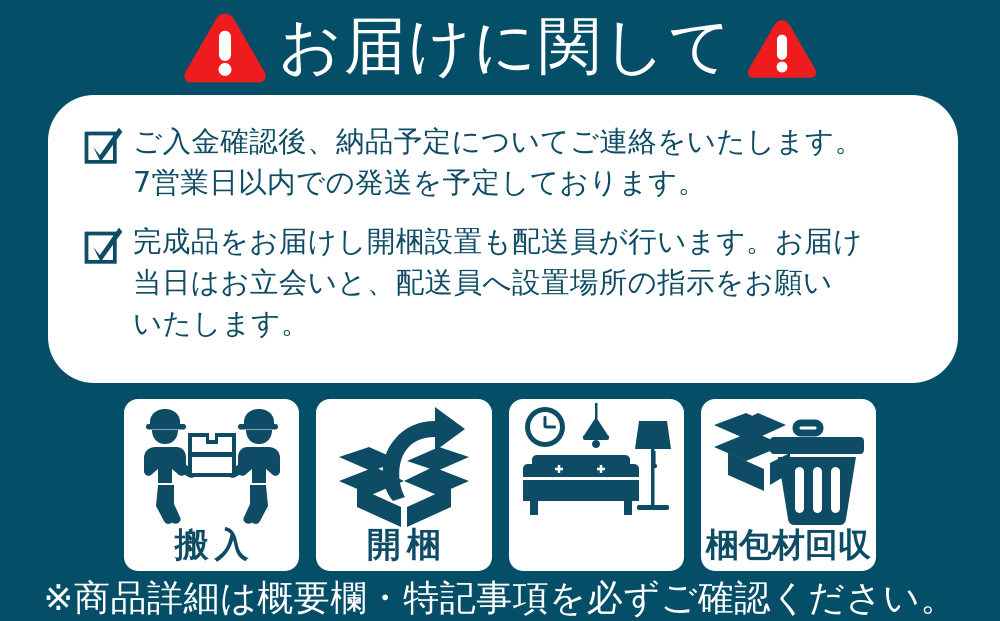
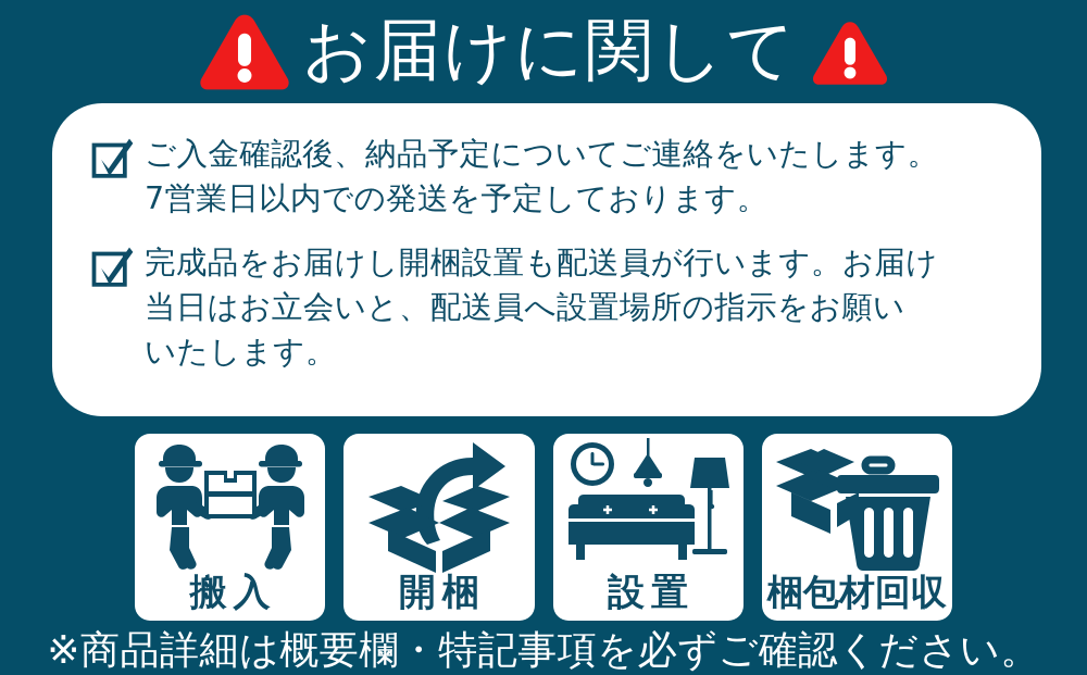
  お届けに関して
  ご入金確認後、納品予定についてご連絡をいたします。
  7営業日以内での発送を予定しております。
  完成品をお届けし開梱設置も配送員が行います。お届け
  当日はお立会いと、配送員へ設置場所の指示をお願い
  いたします。
  搬入
  開梱
+ 設置
  梱包材回収
  ※商品詳細は概要欄・特記事項を必ずご確認ください。
